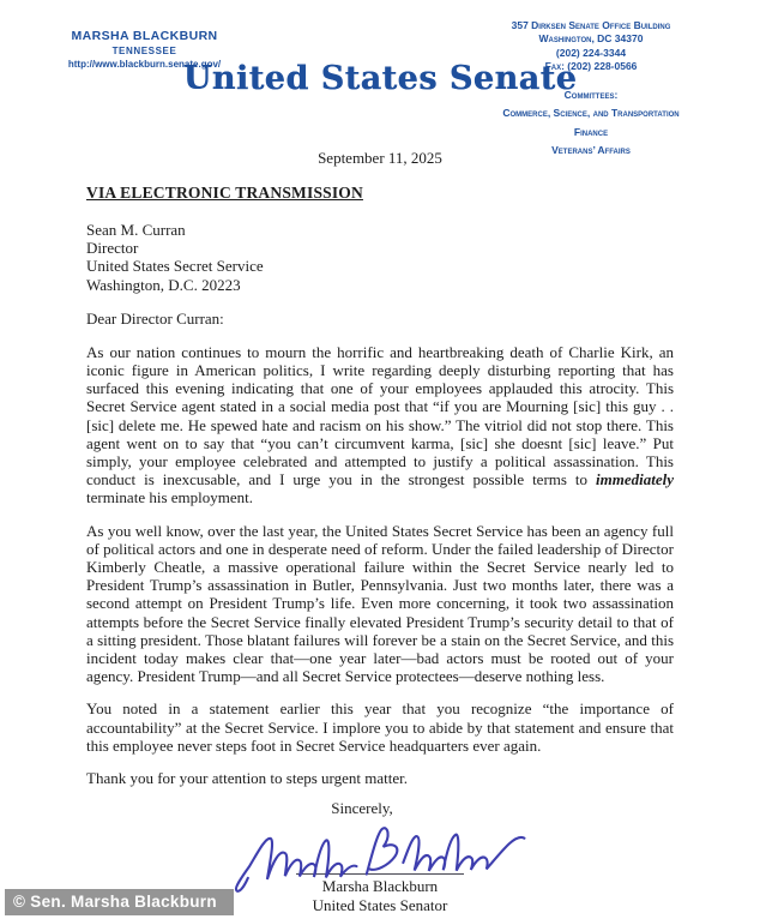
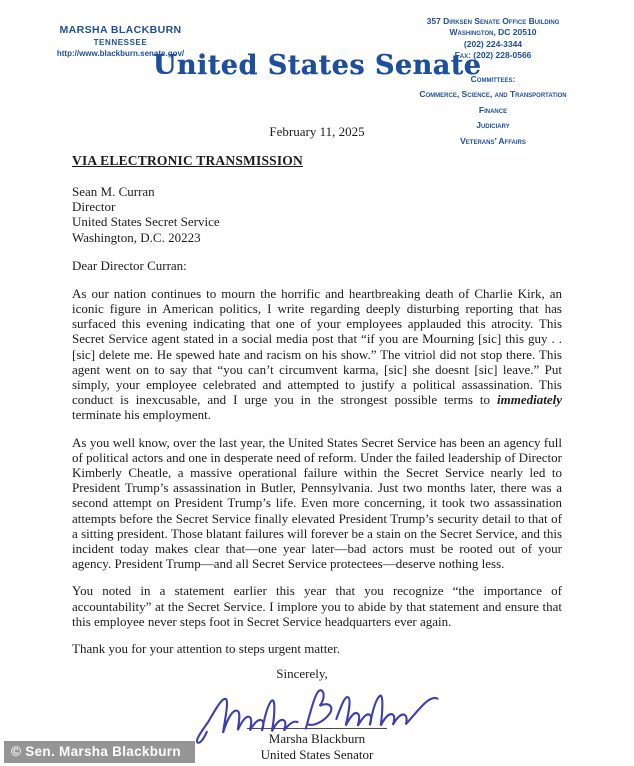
  MARSHA BLACKBURN
  TENNESSEE
  http://www.blackburn.senate.gov/
  United States Senate
  357 Dirksen Senate Office Building
- Washington, DC 34370
+ Washington, DC 20510
  (202) 224-3344
  Fax: (202) 228-0566
  Committees:
  Commerce, Science, and Transportation
  Finance
+ Judiciary
  Veterans’ Affairs
- September 11, 2025
+ February 11, 2025
  VIA ELECTRONIC TRANSMISSION
  Sean M. Curran
  Director
  United States Secret Service
  Washington, D.C. 20223
  Dear Director Curran:
  As our nation continues to mourn the horrific and heartbreaking death of Charlie Kirk, an iconic figure in American politics, I write regarding deeply disturbing reporting that has surfaced this evening indicating that one of your employees applauded this atrocity. This Secret Service agent stated in a social media post that “if you are Mourning [sic] this guy . . [sic] delete me. He spewed hate and racism on his show.” The vitriol did not stop there. This agent went on to say that “you can’t circumvent karma, [sic] she doesnt [sic] leave.” Put simply, your employee celebrated and attempted to justify a political assassination. This conduct is inexcusable, and I urge you in the strongest possible terms to immediately terminate his employment.
  As you well know, over the last year, the United States Secret Service has been an agency full of political actors and one in desperate need of reform. Under the failed leadership of Director Kimberly Cheatle, a massive operational failure within the Secret Service nearly led to President Trump’s assassination in Butler, Pennsylvania. Just two months later, there was a second attempt on President Trump’s life. Even more concerning, it took two assassination attempts before the Secret Service finally elevated President Trump’s security detail to that of a sitting president. Those blatant failures will forever be a stain on the Secret Service, and this incident today makes clear that—one year later—bad actors must be rooted out of your agency. President Trump—and all Secret Service protectees—deserve nothing less.
  You noted in a statement earlier this year that you recognize “the importance of accountability” at the Secret Service. I implore you to abide by that statement and ensure that this employee never steps foot in Secret Service headquarters ever again.
  Thank you for your attention to steps urgent matter.
  Sincerely,
  Marsha Blackburn
  United States Senator
  © Sen. Marsha Blackburn
